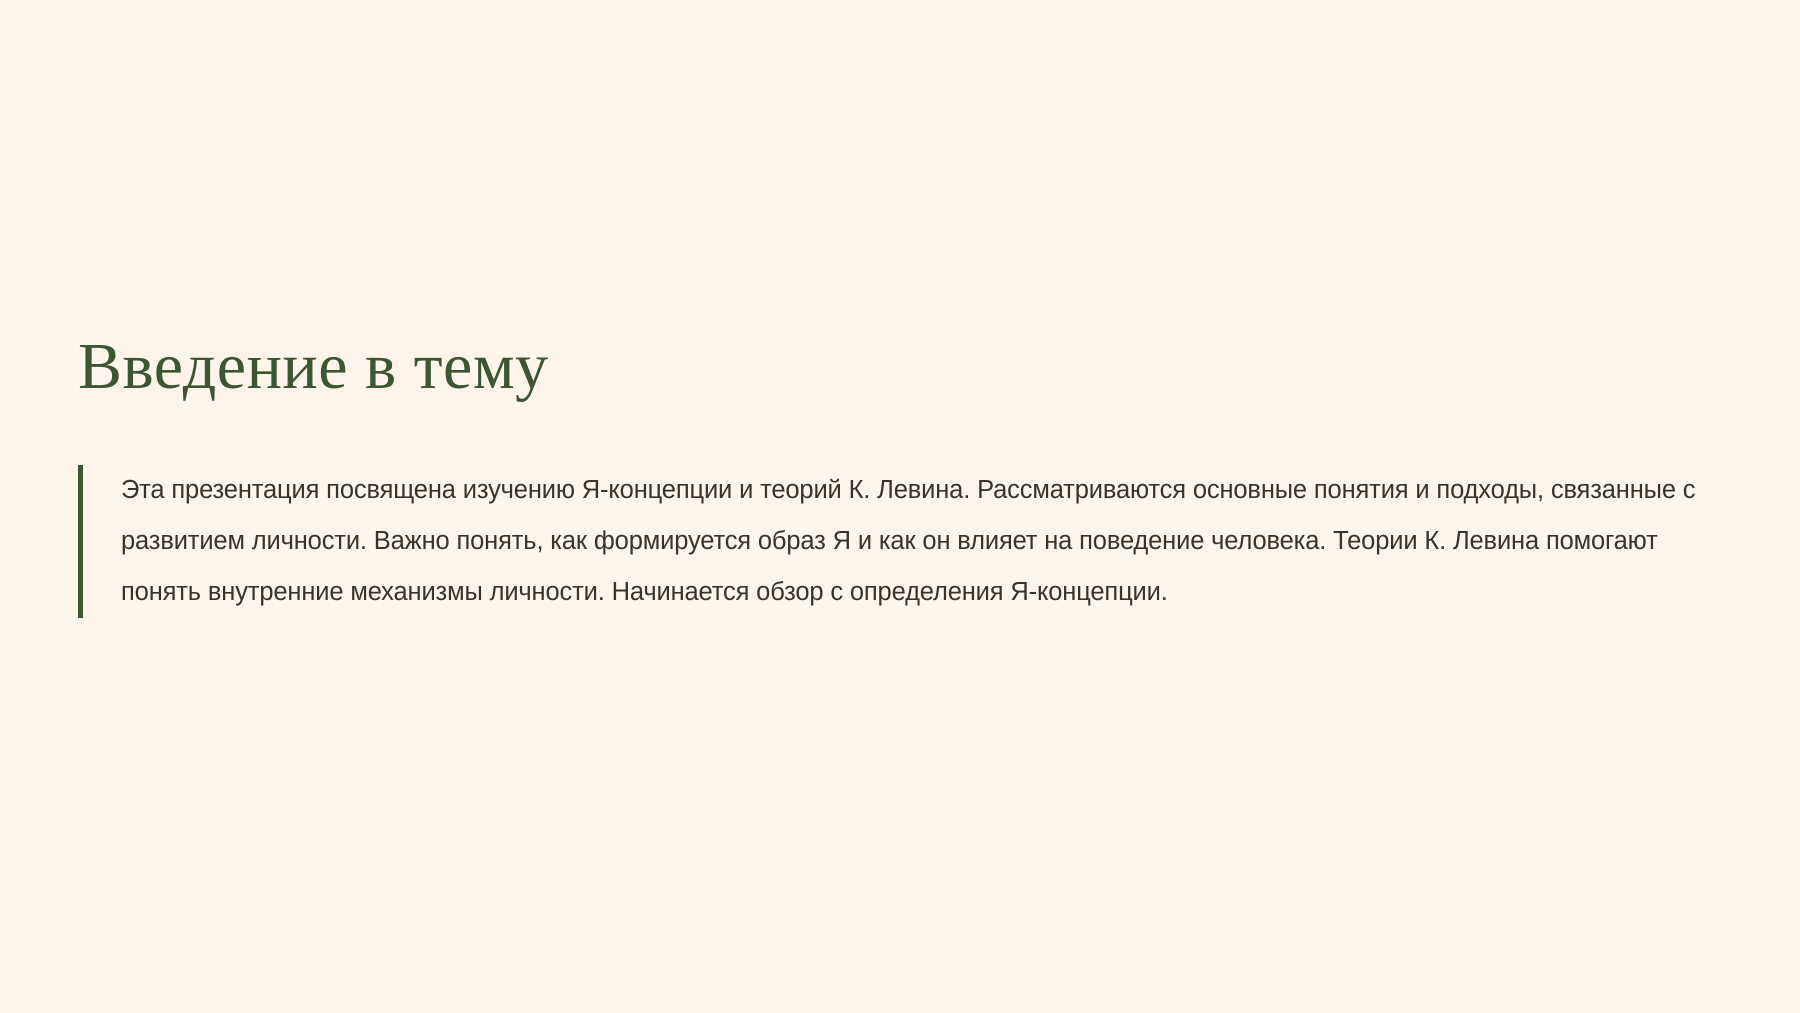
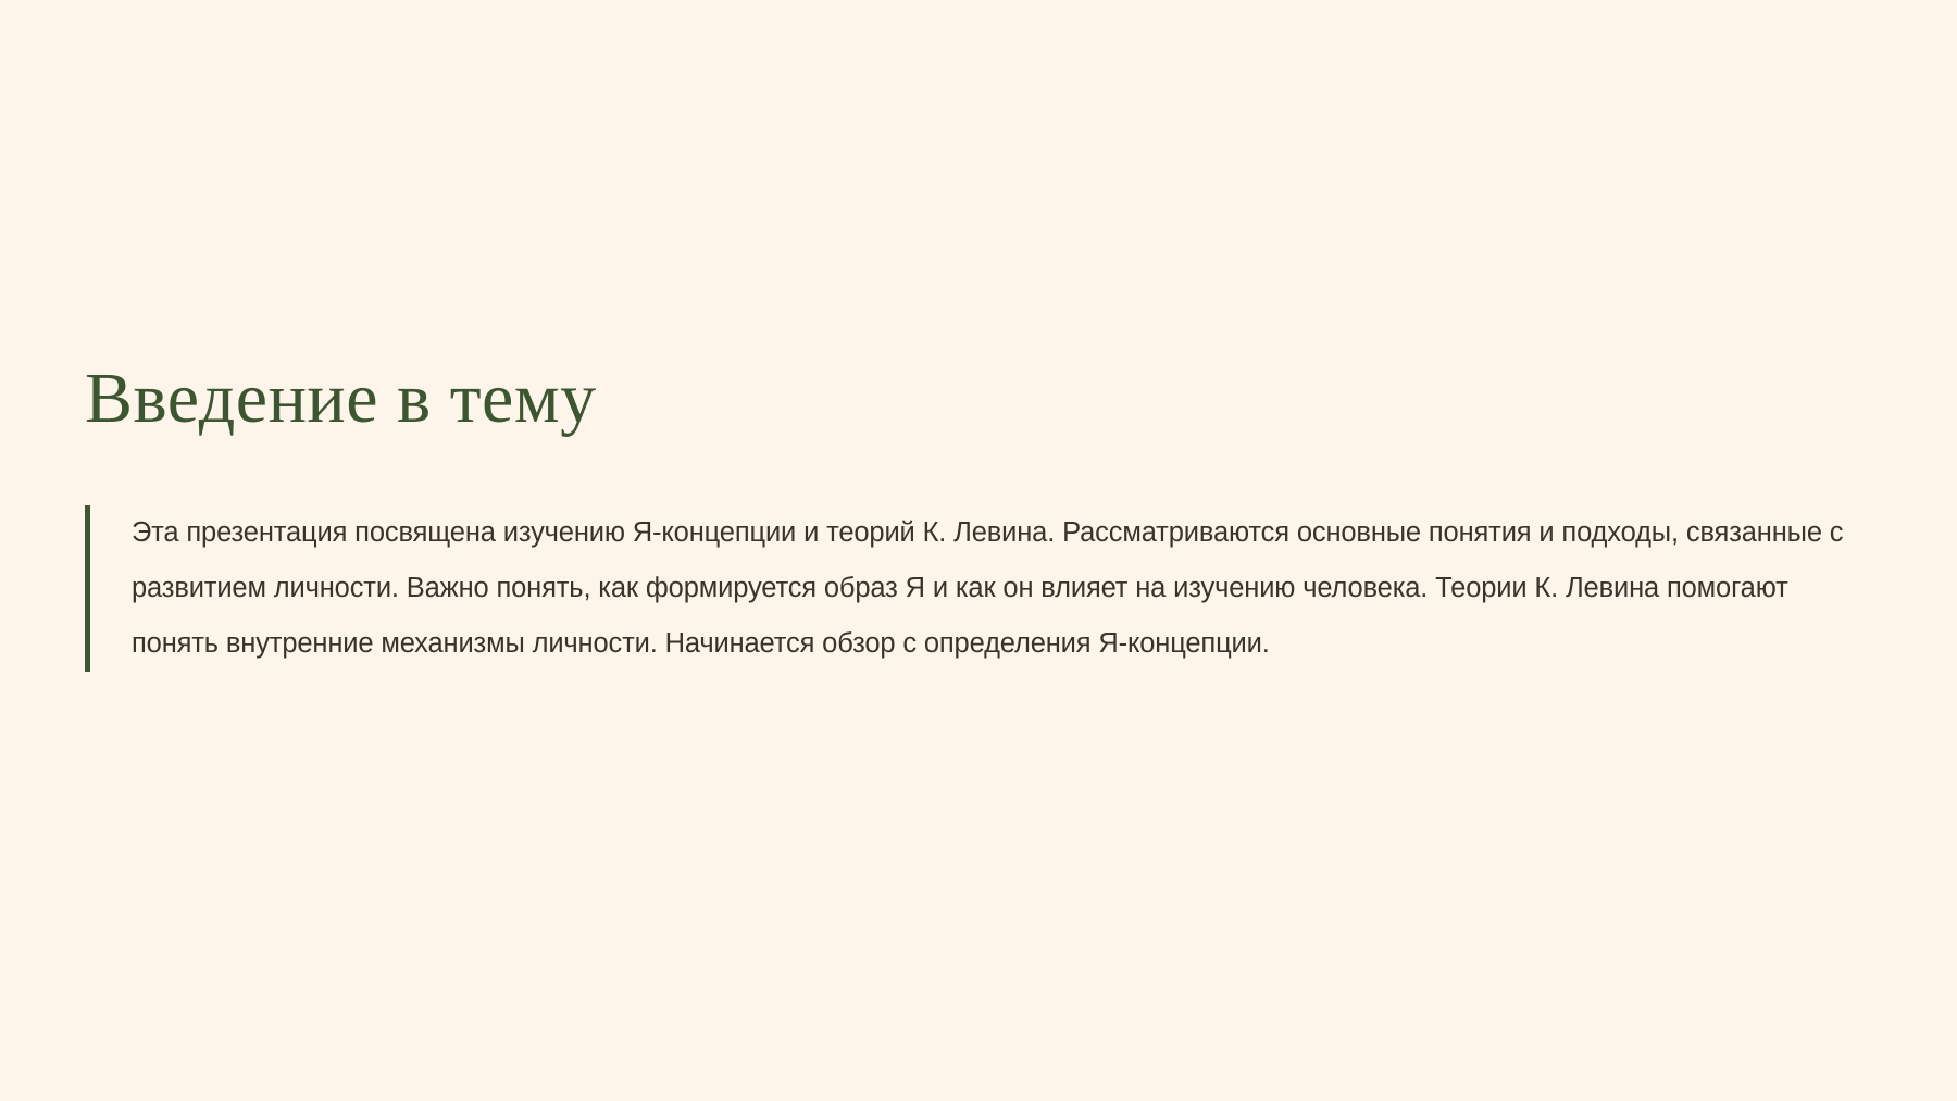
  Введение в тему
- Эта презентация посвящена изучению Я-концепции и теорий К. Левина. Рассматриваются основные понятия и подходы, связанные с развитием личности. Важно понять, как формируется образ Я и как он влияет на поведение человека. Теории К. Левина помогают понять внутренние механизмы личности. Начинается обзор с определения Я-концепции.
+ Эта презентация посвящена изучению Я-концепции и теорий К. Левина. Рассматриваются основные понятия и подходы, связанные с развитием личности. Важно понять, как формируется образ Я и как он влияет на изучению человека. Теории К. Левина помогают понять внутренние механизмы личности. Начинается обзор с определения Я-концепции.
